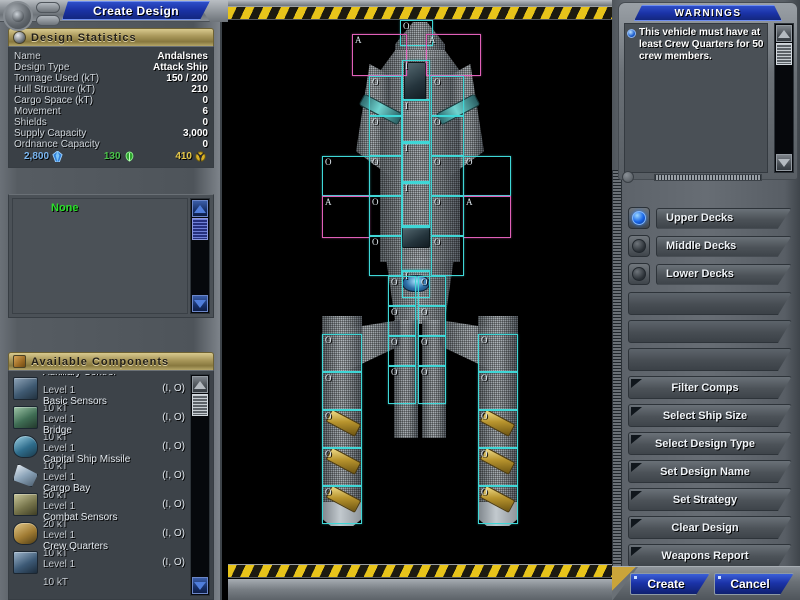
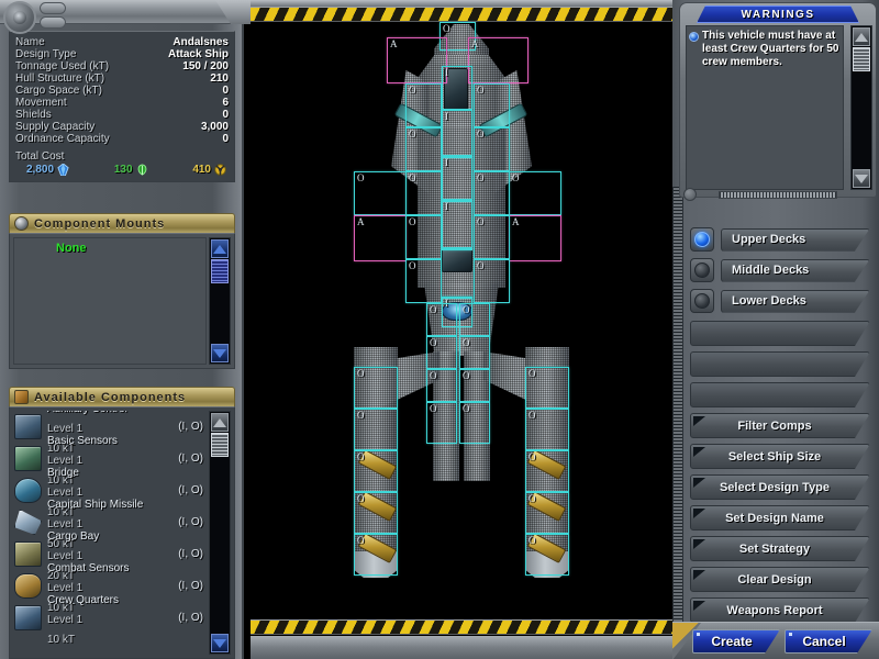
- Create Design
- Design Statistics
  Name
  Andalsnes
  Design Type
  Attack Ship
  Tonnage Used (kT)
  150 / 200
  Hull Structure (kT)
  210
  Cargo Space (kT)
  0
  Movement
  6
  Shields
  0
  Supply Capacity
  3,000
  Ordnance Capacity
  0
+ Total Cost
  2,800
  130
  410
+ Component Mounts
  None
  Available Components
  Level 1
  10 kT
  (I, O)
  Basic Sensors
  Level 1
  10 kT
  (I, O)
  Bridge
  Level 1
  10 kT
  (I, O)
  Capital Ship Missile
  Level 1
  50 kT
  (I, O)
  Cargo Bay
  Level 1
  20 kT
  (I, O)
  Combat Sensors
  Level 1
  10 kT
  (I, O)
  Crew Quarters
  Level 1
  10 kT
  (I, O)
  O
  A
  A
  O
  O
  I
  O
  O
  I
  O
  O
  O
  O
  I
  A
  A
  O
  O
  I
  O
  O
  I
  O
  O
  O
  O
  O
  O
  O
  O
  O
  O
  O
  O
  O
  O
  O
  O
  O
  O
  WARNINGS
  This vehicle must have at least Crew Quarters for 50 crew members.
  Upper Decks
  Middle Decks
  Lower Decks
  Filter Comps
  Select Ship Size
  Select Design Type
  Set Design Name
  Set Strategy
  Clear Design
  Weapons Report
  Create
  Cancel
